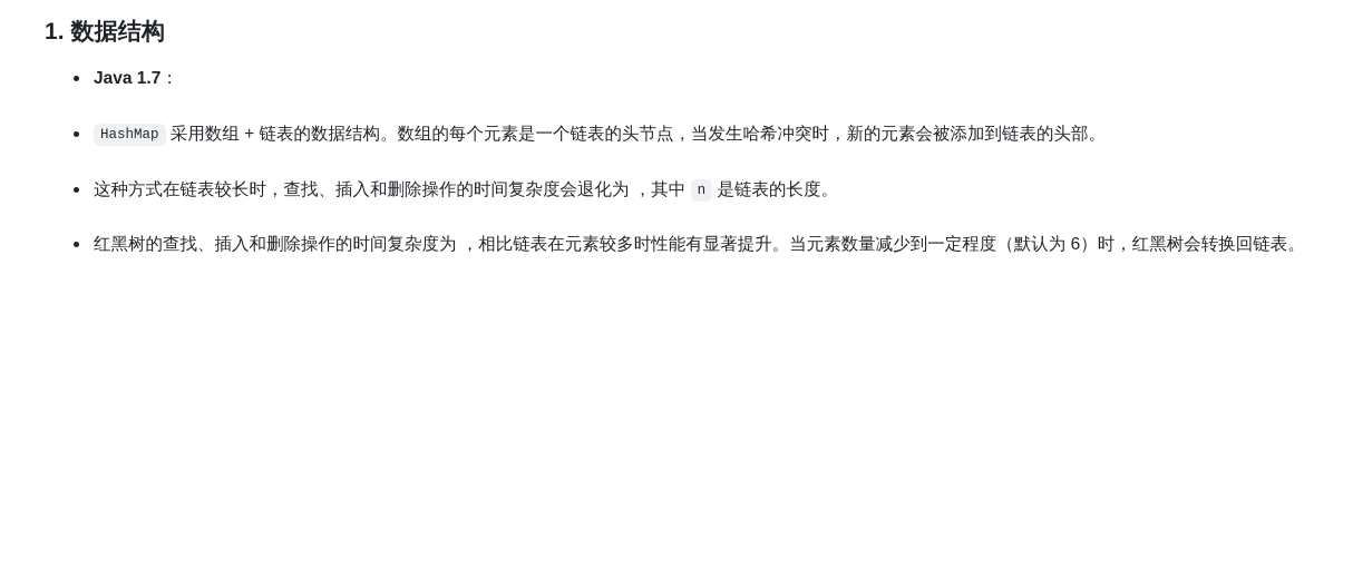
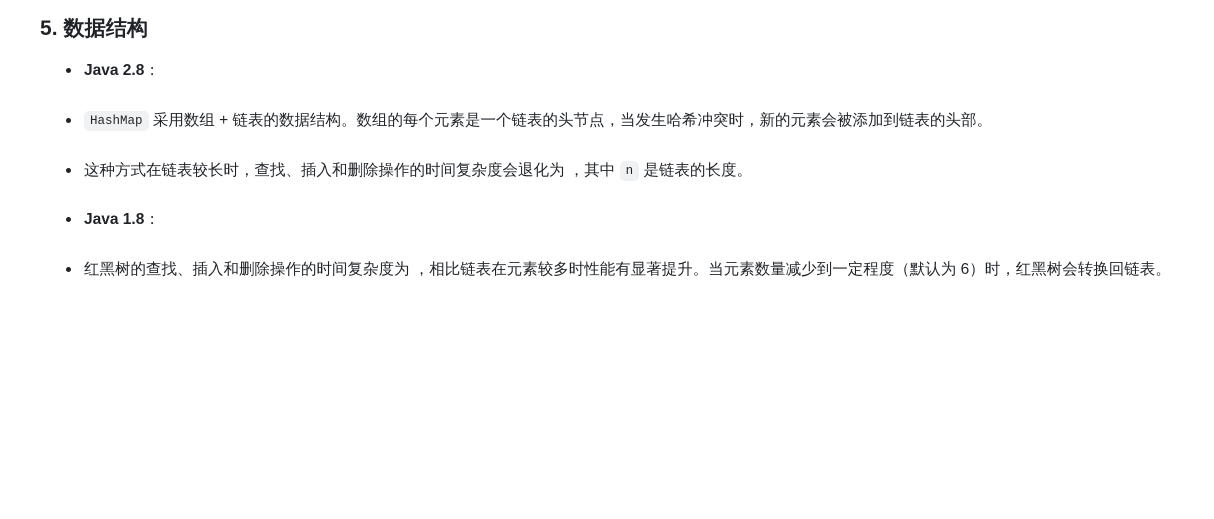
- 1. 数据结构
+ 5. 数据结构
- Java 1.7：
+ Java 2.8：
  HashMap 采用数组 + 链表的数据结构。数组的每个元素是一个链表的头节点，当发生哈希冲突时，新的元素会被添加到链表的头部。
  这种方式在链表较长时，查找、插入和删除操作的时间复杂度会退化为 ，其中 n 是链表的长度。
+ Java 1.8：
  红黑树的查找、插入和删除操作的时间复杂度为 ，相比链表在元素较多时性能有显著提升。当元素数量减少到一定程度（默认为 6）时，红黑树会转换回链表。
